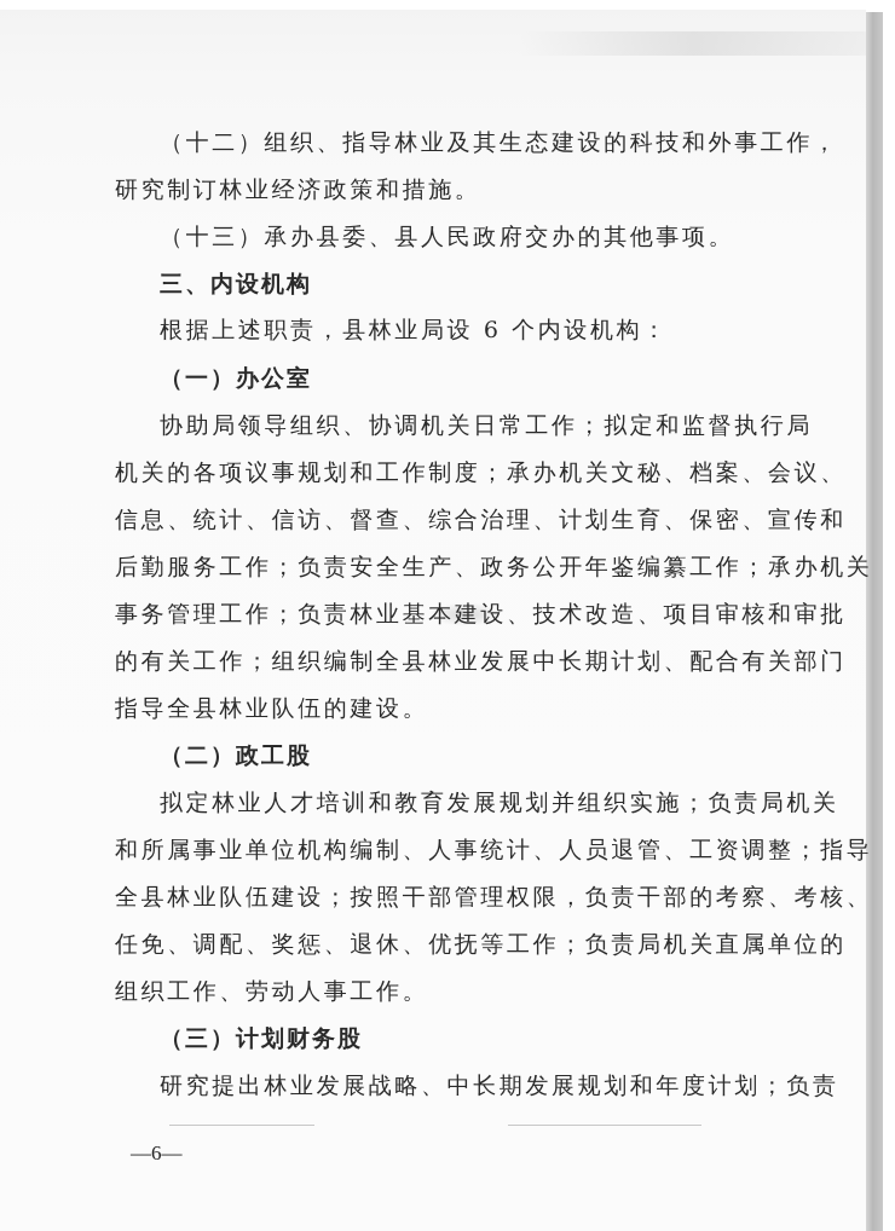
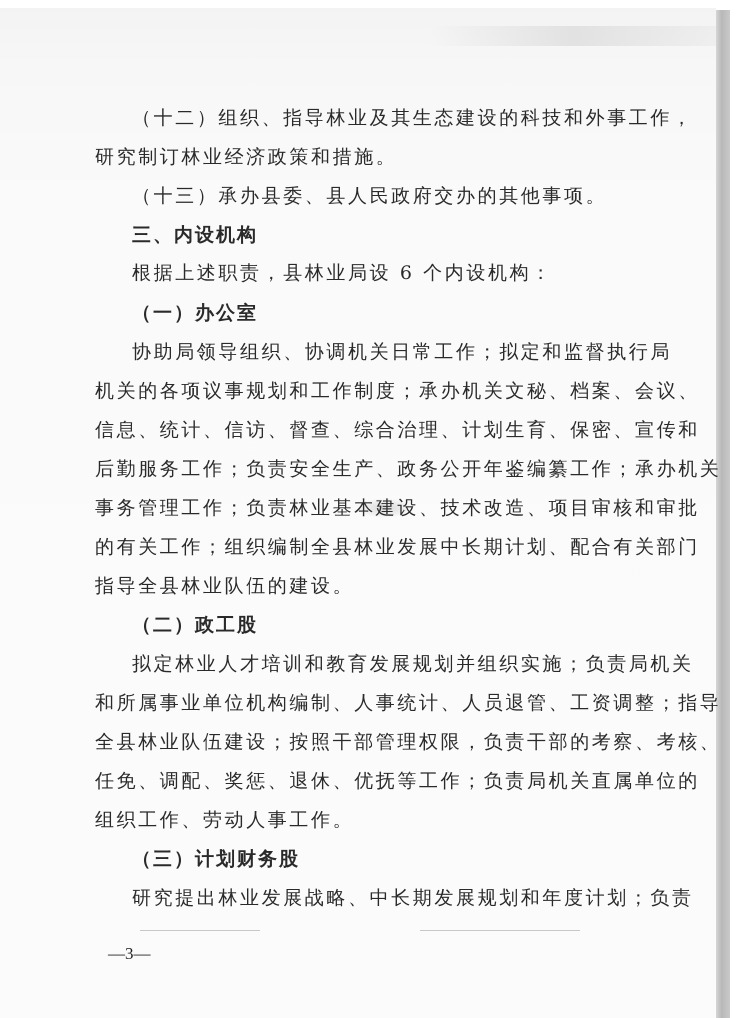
  （十二）组织、指导林业及其生态建设的科技和外事工作，
  研究制订林业经济政策和措施。
  （十三）承办县委、县人民政府交办的其他事项。
  三、内设机构
  根据上述职责，县林业局设 6 个内设机构：
  （一）办公室
  协助局领导组织、协调机关日常工作；拟定和监督执行局
  机关的各项议事规划和工作制度；承办机关文秘、档案、会议、
  信息、统计、信访、督查、综合治理、计划生育、保密、宣传和
  后勤服务工作；负责安全生产、政务公开年鉴编纂工作；承办机关
  事务管理工作；负责林业基、技术改造、项目审核和审批
  的有关工作；组织编制全县林业发展中长期计划、配合有关部门
  指导全县林业队伍的建设。
  （二）政工股
  拟定林业人才培训和教育发展规划并组织实施；负责局机关
  和所属事业单位机构编制、人事统计、人员退管、工资调整；指导
  全县林业队伍建设；按照干部管理权限，负责干部的考察、考核、
  任免、调配、奖惩、退休、优抚等工作；负责局机关直属单位的
  组织工作、劳动人事工作。
  （三）计划财务股
  研究提出林业发展战略、中长期发展规划和年度计划；负责
- —6—
+ —3—
